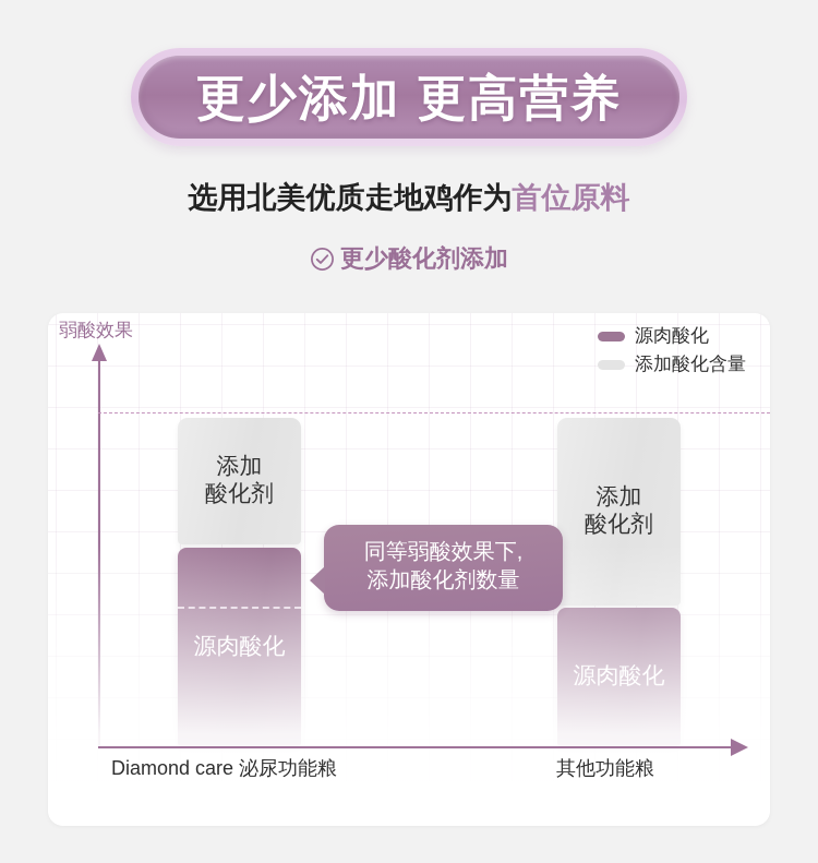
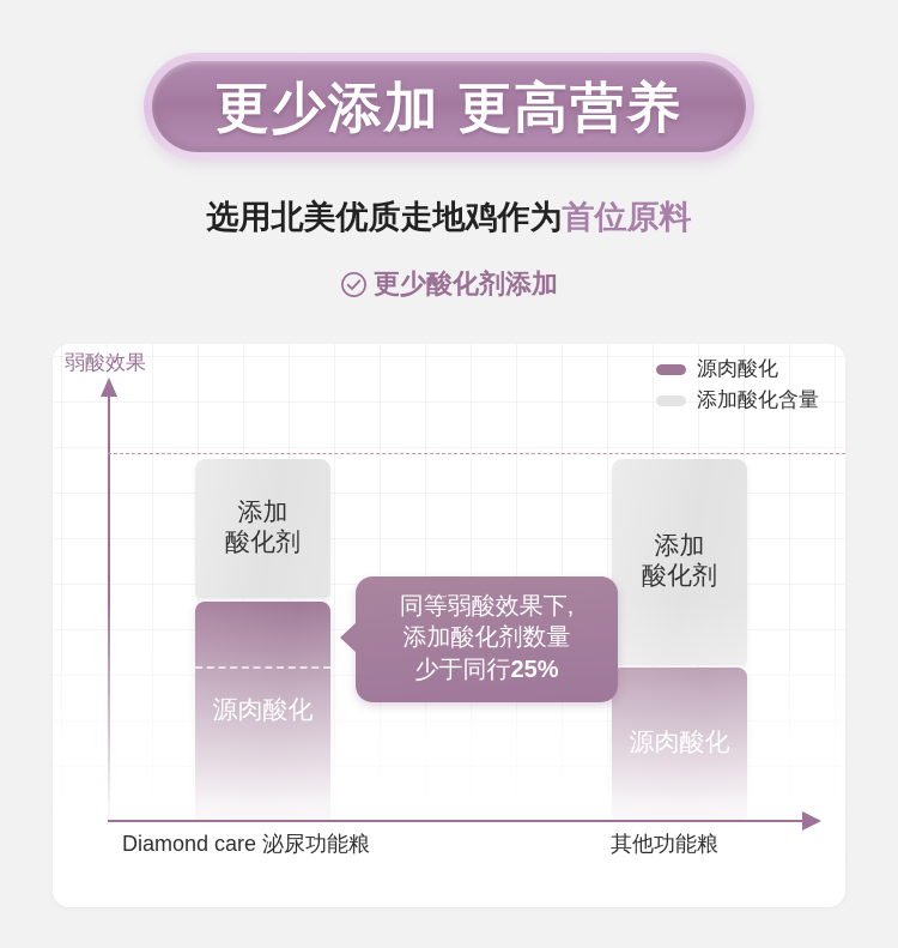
  更少添加 更高营养
  选用北美优质走地鸡作为首位原料
  更少酸化剂添加
  同等弱酸效果下,
  添加酸化剂数量
+ 少于同行25%
  Diamond care 泌尿功能粮
  其他功能粮
